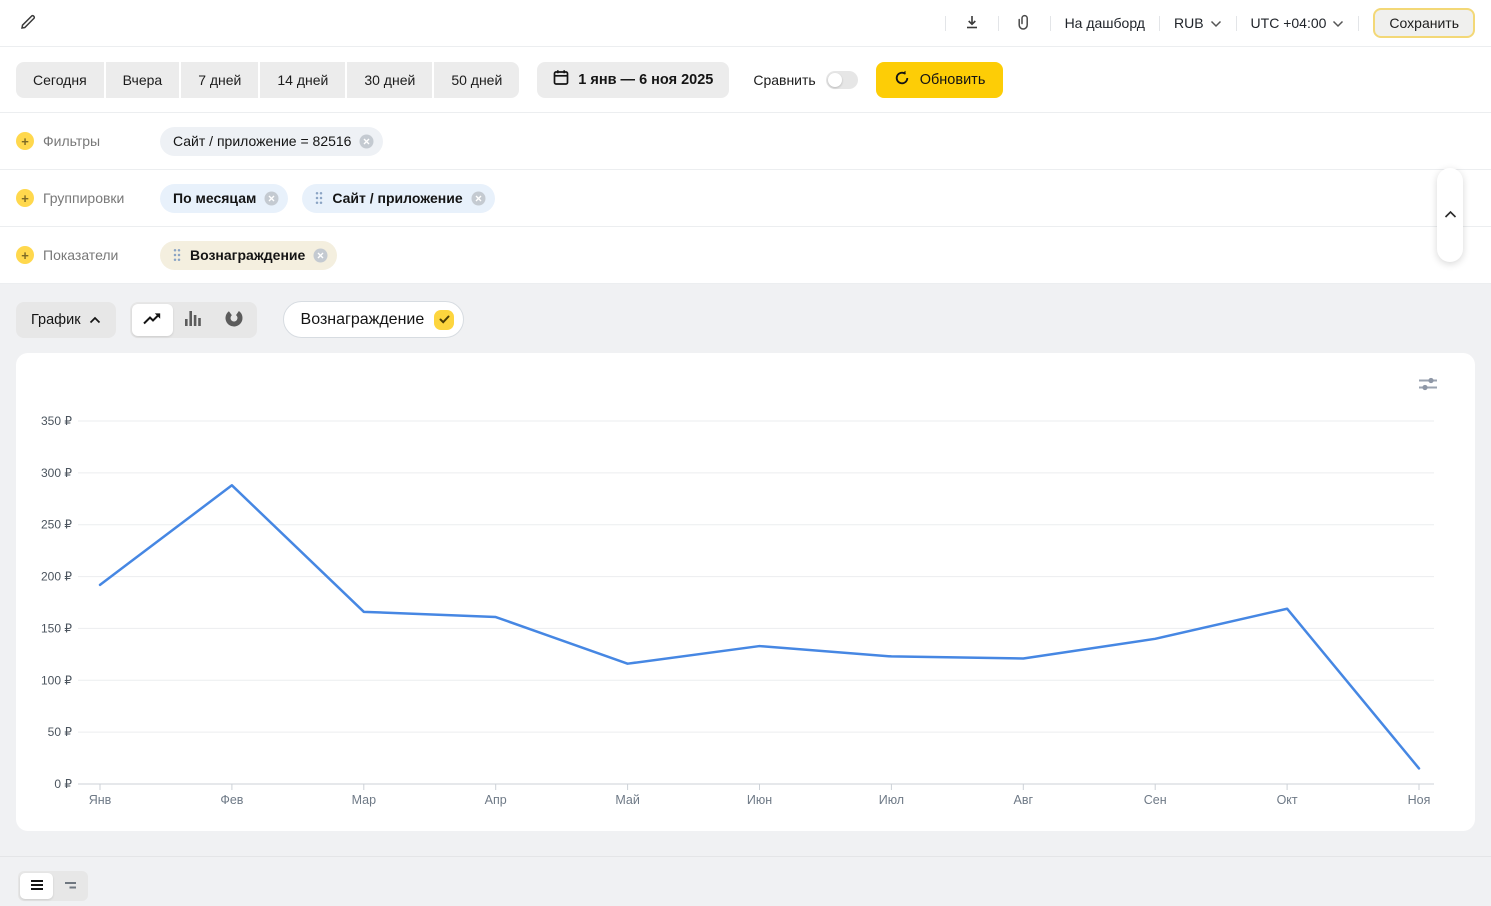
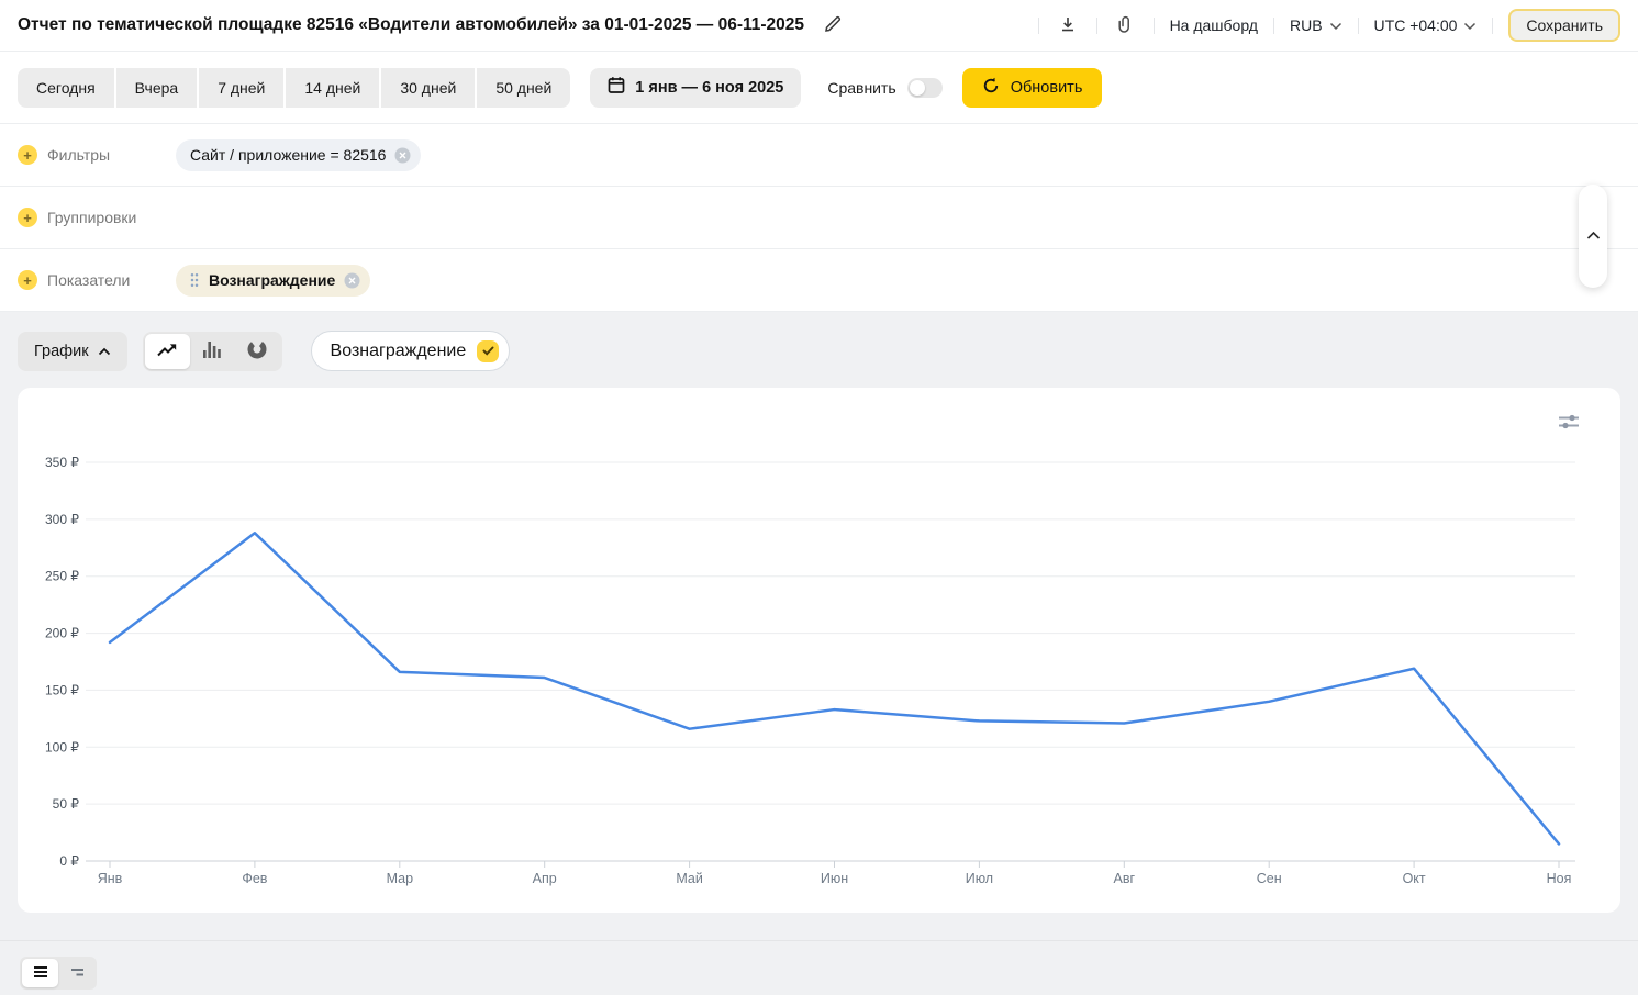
+ Отчет по тематической площадке 82516 «Водители автомобилей» за 01-01-2025 — 06-11-2025
  На дашборд
  RUB
  UTC +04:00
  Сохранить
  Сегодня
  Вчера
  7 дней
  14 дней
  30 дней
  50 дней
  1 янв — 6 ноя 2025
  Сравнить
  Обновить
  +
  Фильтры
  Сайт / приложение = 82516
  +
  Группировки
- По месяцам
- Сайт / приложение
  +
  Показатели
  Вознаграждение
  График
  Вознаграждение
  0 ₽
  50 ₽
  100 ₽
  150 ₽
  200 ₽
  250 ₽
  300 ₽
  350 ₽
  Янв
  Фев
  Мар
  Апр
  Май
  Июн
  Июл
  Авг
  Сен
  Окт
  Ноя
